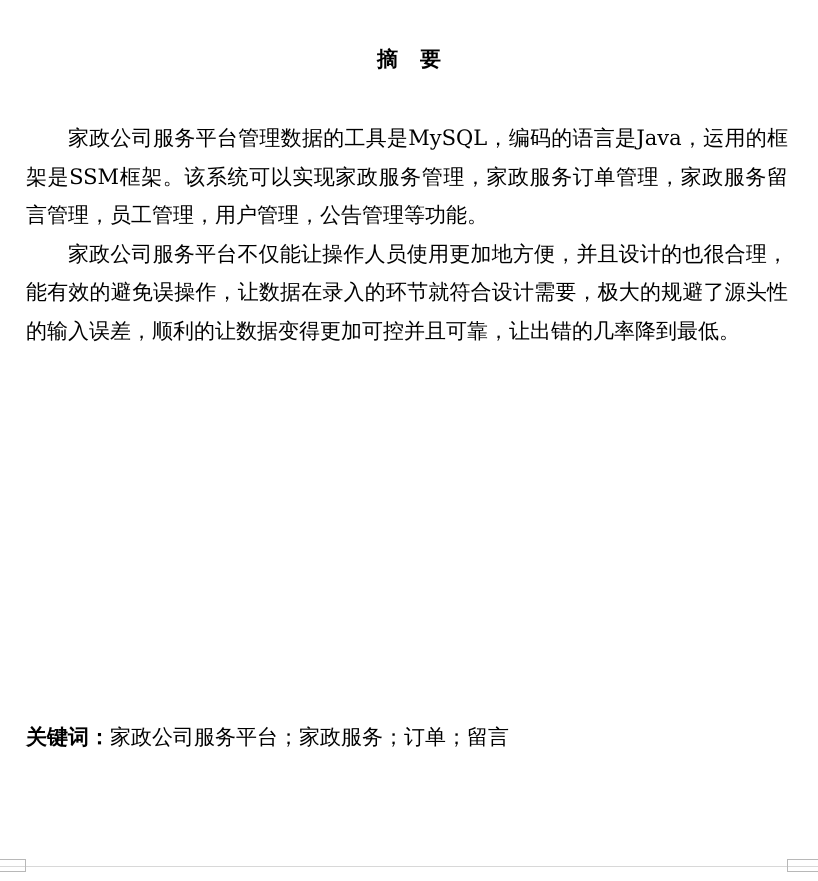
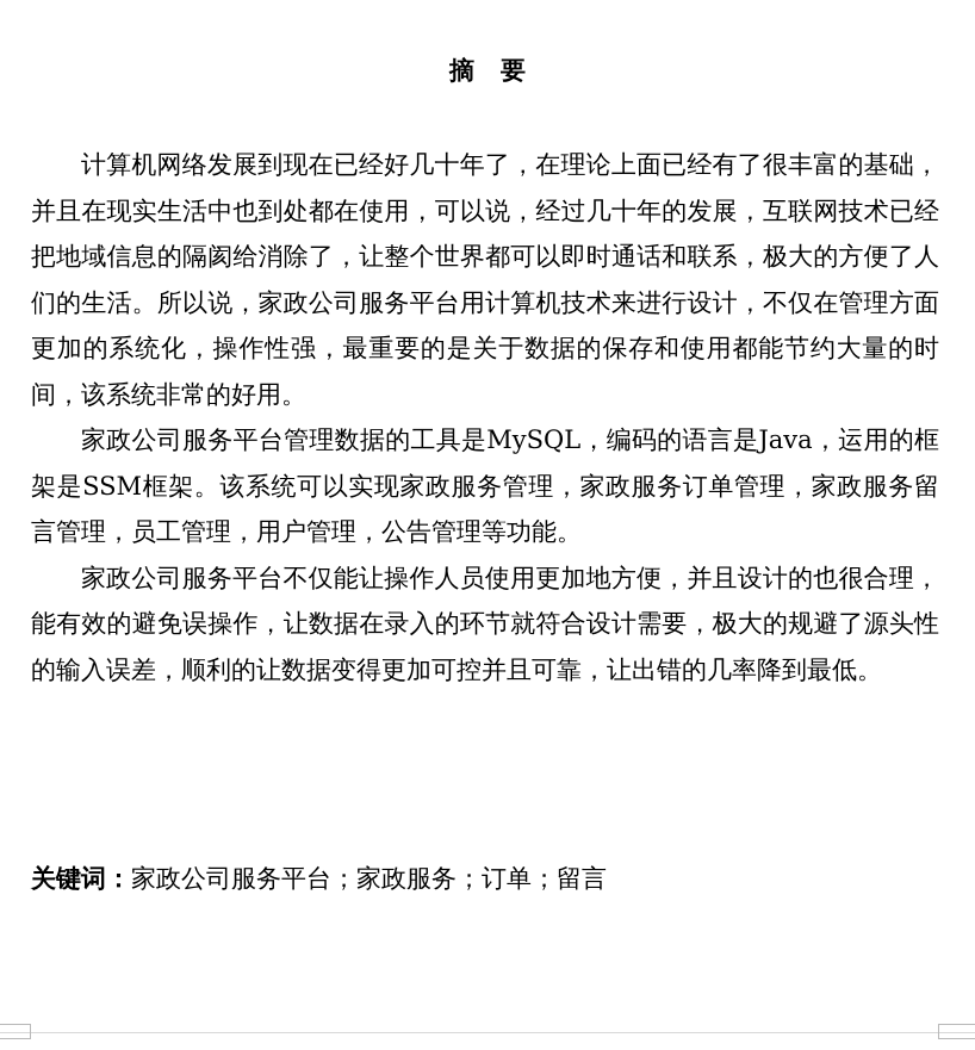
  摘 要
+ 计算机网络发展到现在已经好几十年了，在理论上面已经有了很丰富的基础，并且在现实生活中也到处都在使用，可以说，经过几十年的发展，互联网技术已经把地域信息的隔阂给消除了，让整个世界都可以即时通话和联系，极大的方便了人们的生活。所以说，家政公司服务平台用计算机技术来进行设计，不仅在管理方面更加的系统化，操作性强，最重要的是关于数据的保存和使用都能节约大量的时间，该系统非常的好用。
  家政公司服务平台管理数据的工具是MySQL，编码的语言是Java，运用的框架是SSM框架。该系统可以实现家政服务管理，家政服务订单管理，家政服务留言管理，员工管理，用户管理，公告管理等功能。
  家政公司服务平台不仅能让操作人员使用更加地方便，并且设计的也很合理，能有效的避免误操作，让数据在录入的环节就符合设计需要，极大的规避了源头性的输入误差，顺利的让数据变得更加可控并且可靠，让出错的几率降到最低。
  关键词：家政公司服务平台；家政服务；订单；留言
